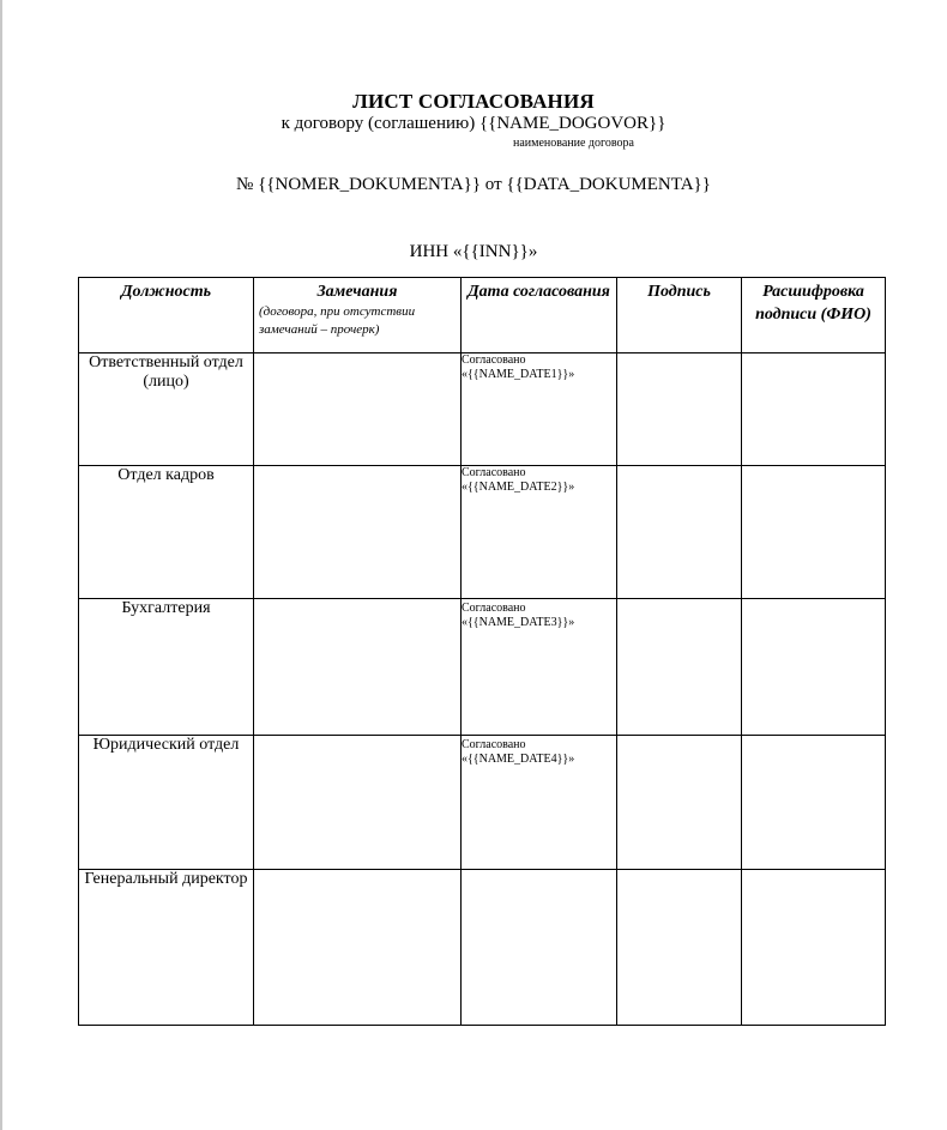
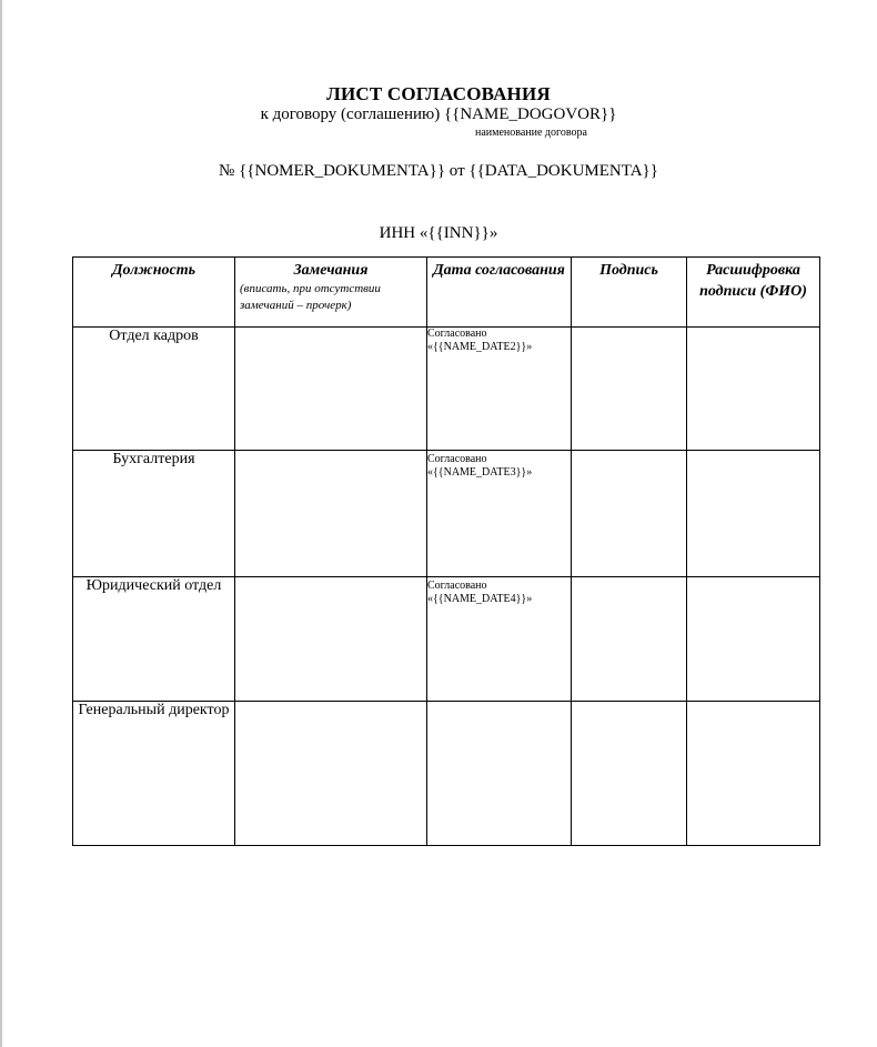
  ЛИСТ СОГЛАСОВАНИЯ
  к договору (соглашению) {{NAME_DOGOVOR}}
  наименование договора
  № {{NOMER_DOKUMENTA}} от {{DATA_DOKUMENTA}}
  ИНН «{{INN}}»
- Должность	Замечания (договора, при отсутствии замечаний – прочерк)	Дата согласования	Подпись	Расшифровка подписи (ФИО)
+ Должность	Замечания (вписать, при отсутствии замечаний – прочерк)	Дата согласования	Подпись	Расшифровка подписи (ФИО)
- Ответственный отдел (лицо)		Согласовано«{{NAME_DATE1}}»
  Отдел кадров		Согласовано«{{NAME_DATE2}}»
  Бухгалтерия		Согласовано«{{NAME_DATE3}}»
  Юридический отдел		Согласовано«{{NAME_DATE4}}»
  Генеральный директор
